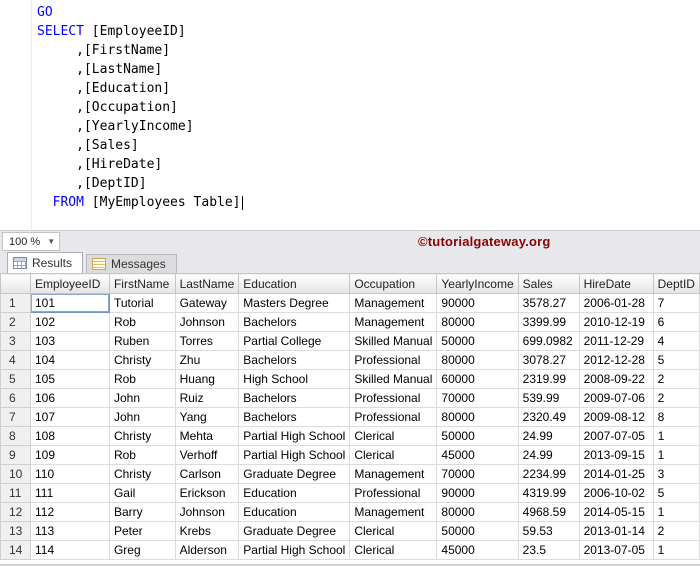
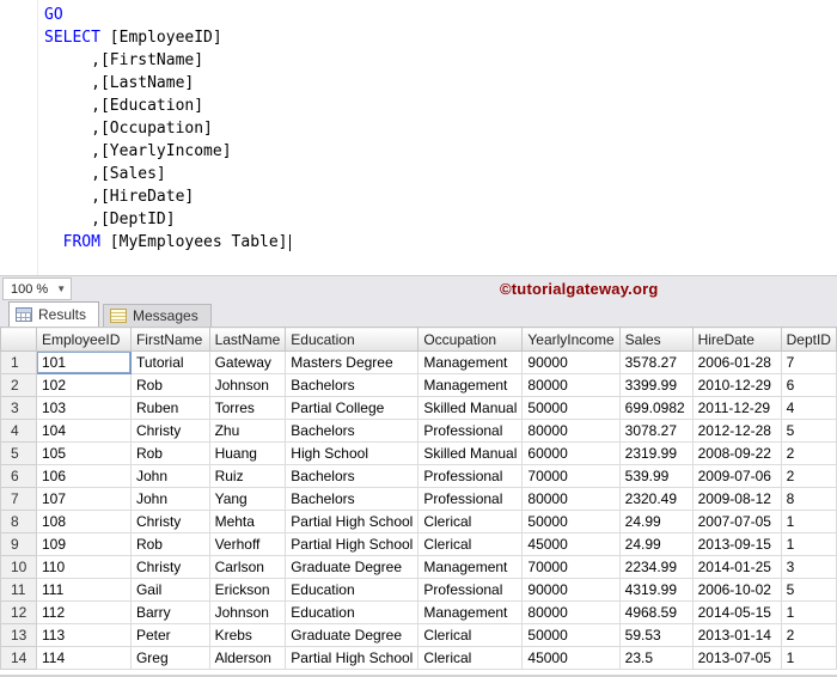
  GO
  SELECT [EmployeeID]
  ,[FirstName]
  ,[LastName]
  ,[Education]
  ,[Occupation]
  ,[YearlyIncome]
  ,[Sales]
  ,[HireDate]
  ,[DeptID]
  FROM [MyEmployees Table]
  100 %
  ▼
  ©tutorialgateway.org
  Results
  Messages
  	EmployeeID	FirstName	LastName	Education	Occupation	YearlyIncome	Sales	HireDate	DeptID
  1	101	Tutorial	Gateway	Masters Degree	Management	90000	3578.27	2006-01-28	7
- 2	102	Rob	Johnson	Bachelors	Management	80000	3399.99	2010-12-19	6
+ 2	102	Rob	Johnson	Bachelors	Management	80000	3399.99	2010-12-29	6
  3	103	Ruben	Torres	Partial College	Skilled Manual	50000	699.0982	2011-12-29	4
  4	104	Christy	Zhu	Bachelors	Professional	80000	3078.27	2012-12-28	5
  5	105	Rob	Huang	High School	Skilled Manual	60000	2319.99	2008-09-22	2
  6	106	John	Ruiz	Bachelors	Professional	70000	539.99	2009-07-06	2
  7	107	John	Yang	Bachelors	Professional	80000	2320.49	2009-08-12	8
  8	108	Christy	Mehta	Partial High School	Clerical	50000	24.99	2007-07-05	1
  9	109	Rob	Verhoff	Partial High School	Clerical	45000	24.99	2013-09-15	1
  10	110	Christy	Carlson	Graduate Degree	Management	70000	2234.99	2014-01-25	3
  11	111	Gail	Erickson	Education	Professional	90000	4319.99	2006-10-02	5
  12	112	Barry	Johnson	Education	Management	80000	4968.59	2014-05-15	1
  13	113	Peter	Krebs	Graduate Degree	Clerical	50000	59.53	2013-01-14	2
  14	114	Greg	Alderson	Partial High School	Clerical	45000	23.5	2013-07-05	1
